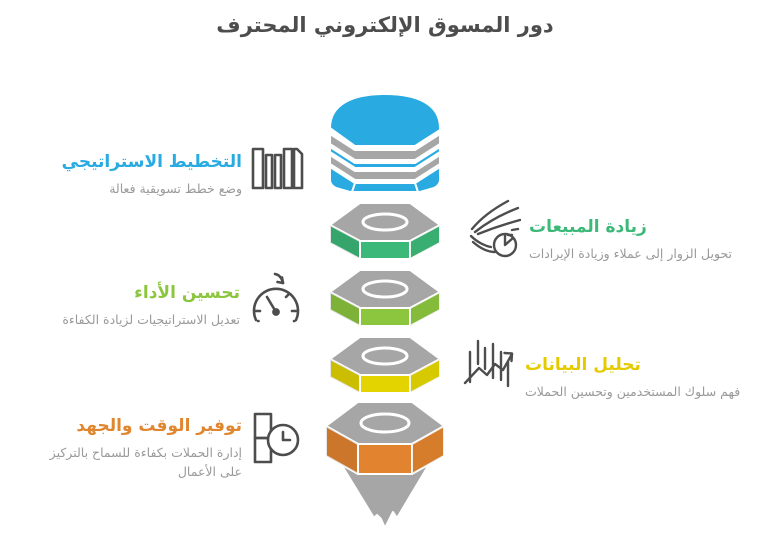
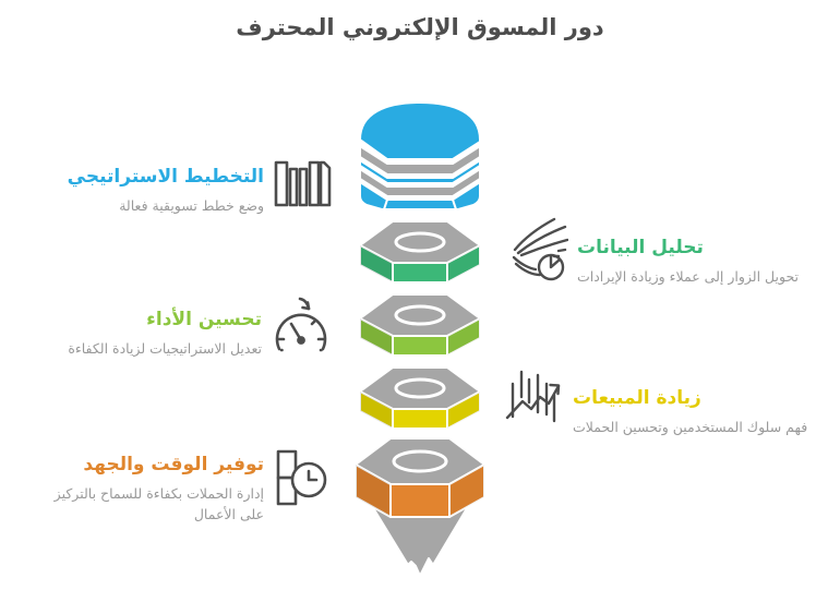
  دور المسوق الإلكتروني المحترف
  التخطيط الاستراتيجي
  وضع خطط تسويقية فعالة
  تحسين الأداء
  تعديل الاستراتيجيات لزيادة الكفاءة
  توفير الوقت والجهد
  إدارة الحملات بكفاءة للسماح بالتركيز على الأعمال
- زيادة المبيعات
+ تحليل البيانات
  تحويل الزوار إلى عملاء وزيادة الإيرادات
- تحليل البيانات
+ زيادة المبيعات
  فهم سلوك المستخدمين وتحسين الحملات
